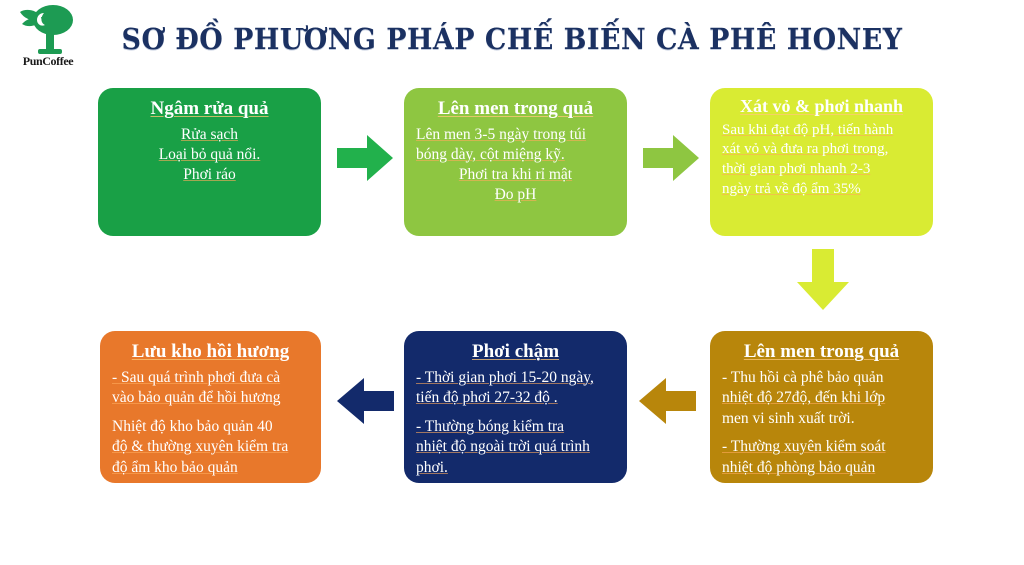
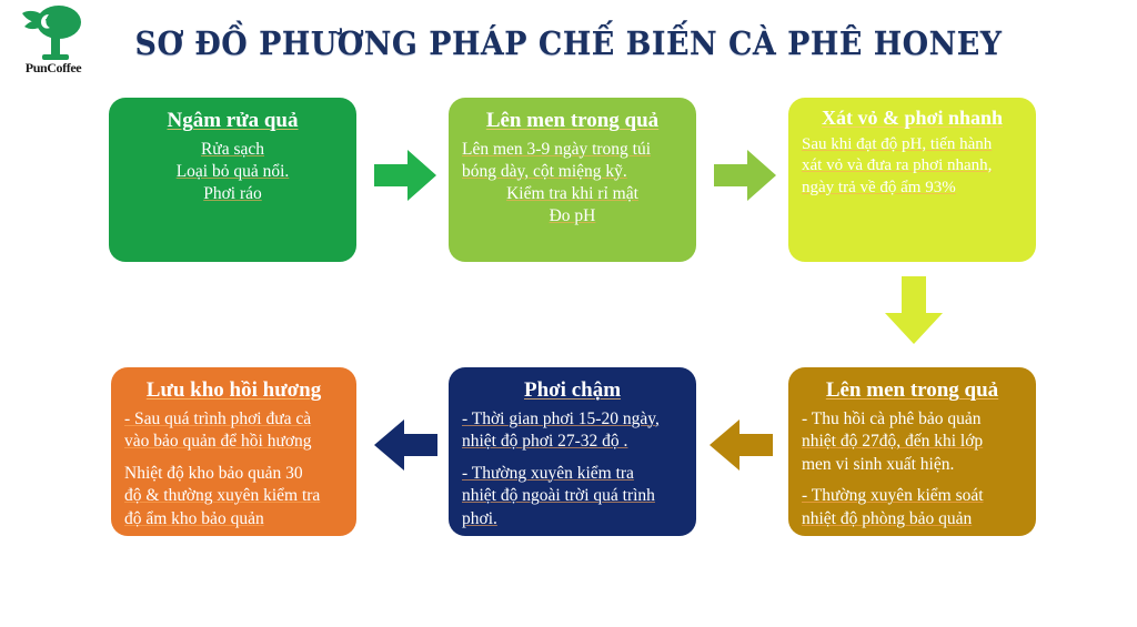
  PunCoffee
  SƠ ĐỒ PHƯƠNG PHÁP CHẾ BIẾN CÀ PHÊ HONEY
  Ngâm rửa quả
  Rửa sạch
  Loại bỏ quả nổi.
  Phơi ráo
  Lên men trong quả
- Lên men 3-5 ngày trong túi
+ Lên men 3-9 ngày trong túi
  bóng dày, cột miệng kỹ.
- Phơi tra khi rỉ mật
+ Kiểm tra khi rỉ mật
  Đo pH
  Xát vỏ & phơi nhanh
  Sau khi đạt độ pH, tiến hành
- xát vỏ và đưa ra phơi trong,
+ xát vỏ và đưa ra phơi nhanh,
- thời gian phơi nhanh 2-3
- ngày trả về độ ẩm 35%
+ ngày trả về độ ẩm 93%
  Lên men trong quả
  - Thu hồi cà phê bảo quản
  nhiệt độ 27độ, đến khi lớp
- men vi sinh xuất trời.
+ men vi sinh xuất hiện.
  - Thường xuyên kiểm soát
  nhiệt độ phòng bảo quản
  Phơi chậm
  - Thời gian phơi 15-20 ngày,
- tiến độ phơi 27-32 độ .
+ nhiệt độ phơi 27-32 độ .
- - Thường bóng kiểm tra
+ - Thường xuyên kiểm tra
  nhiệt độ ngoài trời quá trình
  phơi.
  Lưu kho hồi hương
  - Sau quá trình phơi đưa cà
  vào bảo quản để hồi hương
- Nhiệt độ kho bảo quản 40
+ Nhiệt độ kho bảo quản 30
  độ & thường xuyên kiểm tra
  độ ẩm kho bảo quản
